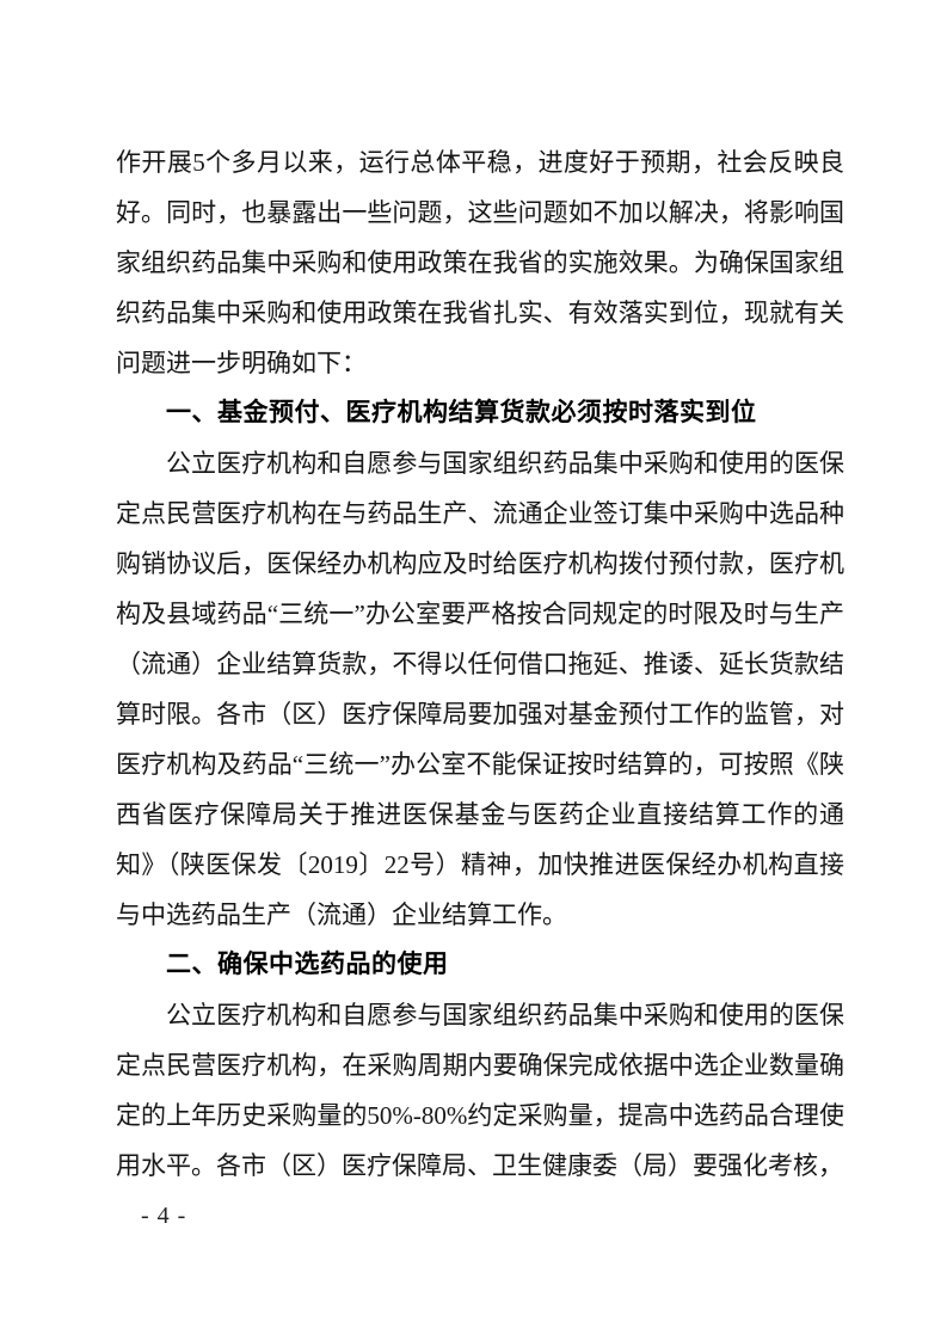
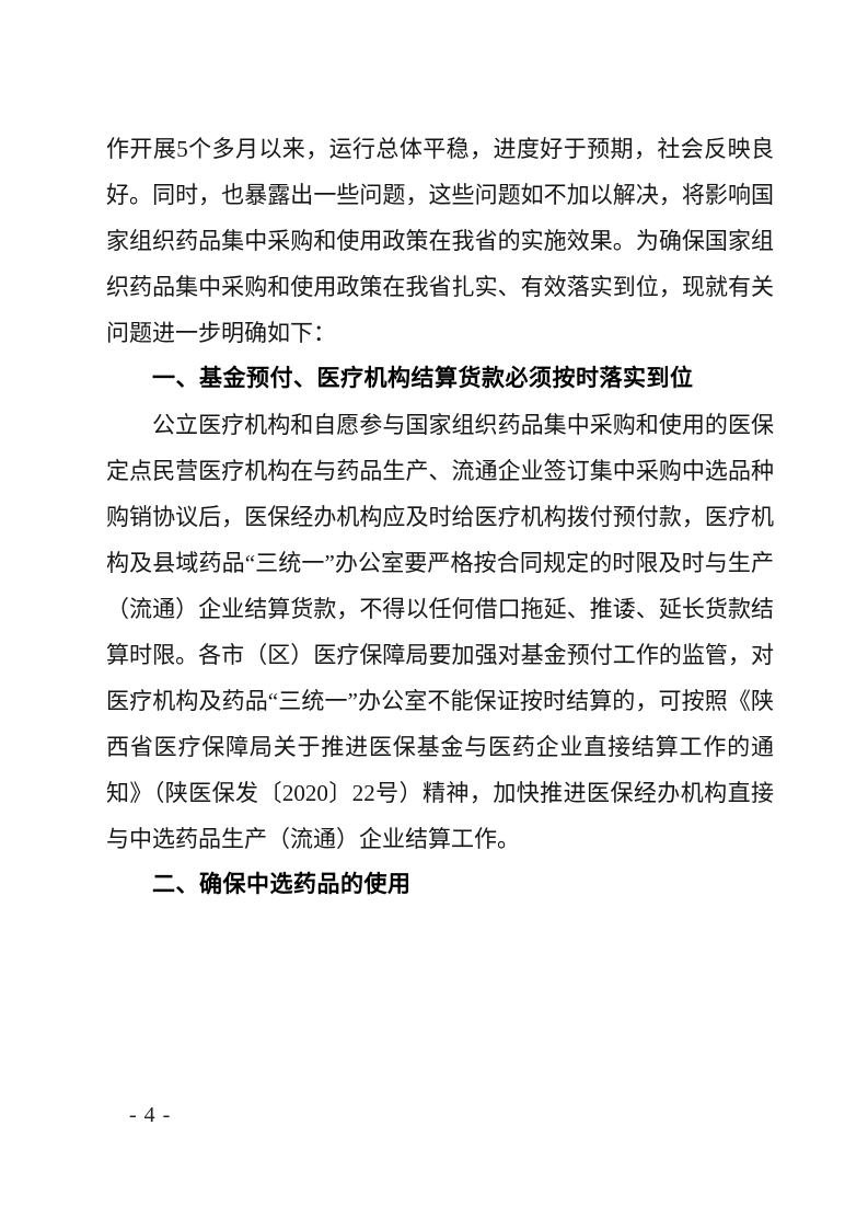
  作开展5个多月以来，运行总体平稳，进度好于预期，社会反映良好。同时，也暴露出一些问题，这些问题如不加以解决，将影响国家组织药品集中采购和使用政策在我省的实施效果。为确保国家组织药品集中采购和使用政策在我省扎实、有效落实到位，现就有关问题进一步明确如下：
  一、基金预付、医疗机构结算货款必须按时落实到位
- 公立医疗机构和自愿参与国家组织药品集中采购和使用的医保定点民营医疗机构在与药品生产、流通企业签订集中采购中选品种购销协议后，医保经办机构应及时给医疗机构拨付预付款，医疗机构及县域药品“三统一”办公室要严格按合同规定的时限及时与生产（流通）企业结算货款，不得以任何借口拖延、推诿、延长货款结算时限。各市（区）医疗保障局要加强对基金预付工作的监管，对医疗机构及药品“三统一”办公室不能保证按时结算的，可按照《陕西省医疗保障局关于推进医保基金与医药企业直接结算工作的通知》（陕医保发〔2019〕22号）精神，加快推进医保经办机构直接与中选药品生产（流通）企业结算工作。
+ 公立医疗机构和自愿参与国家组织药品集中采购和使用的医保定点民营医疗机构在与药品生产、流通企业签订集中采购中选品种购销协议后，医保经办机构应及时给医疗机构拨付预付款，医疗机构及县域药品“三统一”办公室要严格按合同规定的时限及时与生产（流通）企业结算货款，不得以任何借口拖延、推诿、延长货款结算时限。各市（区）医疗保障局要加强对基金预付工作的监管，对医疗机构及药品“三统一”办公室不能保证按时结算的，可按照《陕西省医疗保障局关于推进医保基金与医药企业直接结算工作的通知》（陕医保发〔2020〕22号）精神，加快推进医保经办机构直接与中选药品生产（流通）企业结算工作。
  二、确保中选药品的使用
- 公立医疗机构和自愿参与国家组织药品集中采购和使用的医保定点民营医疗机构，在采购周期内要确保完成依据中选企业数量确定的上年历史采购量的50%-80%约定采购量，提高中选药品合理使用水平。各市（区）医疗保障局、卫生健康委（局）要强化考核，
  - 4 -
